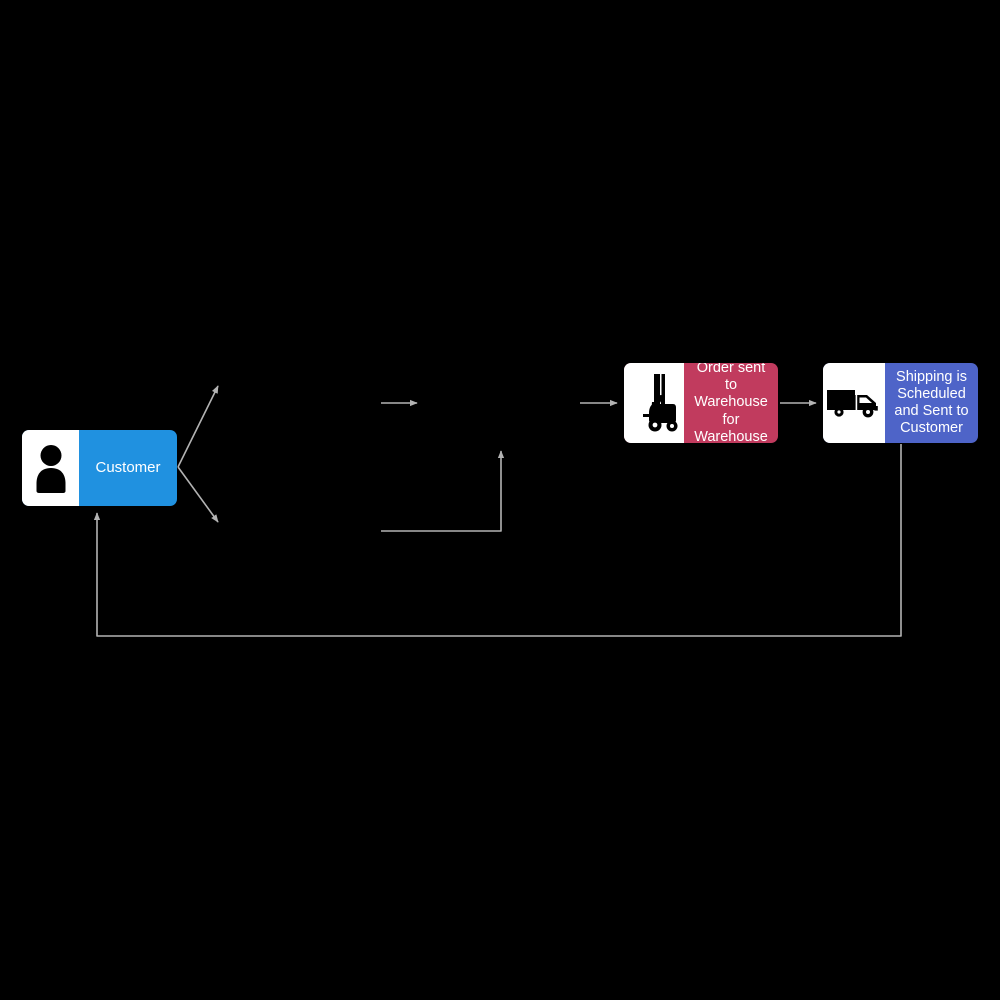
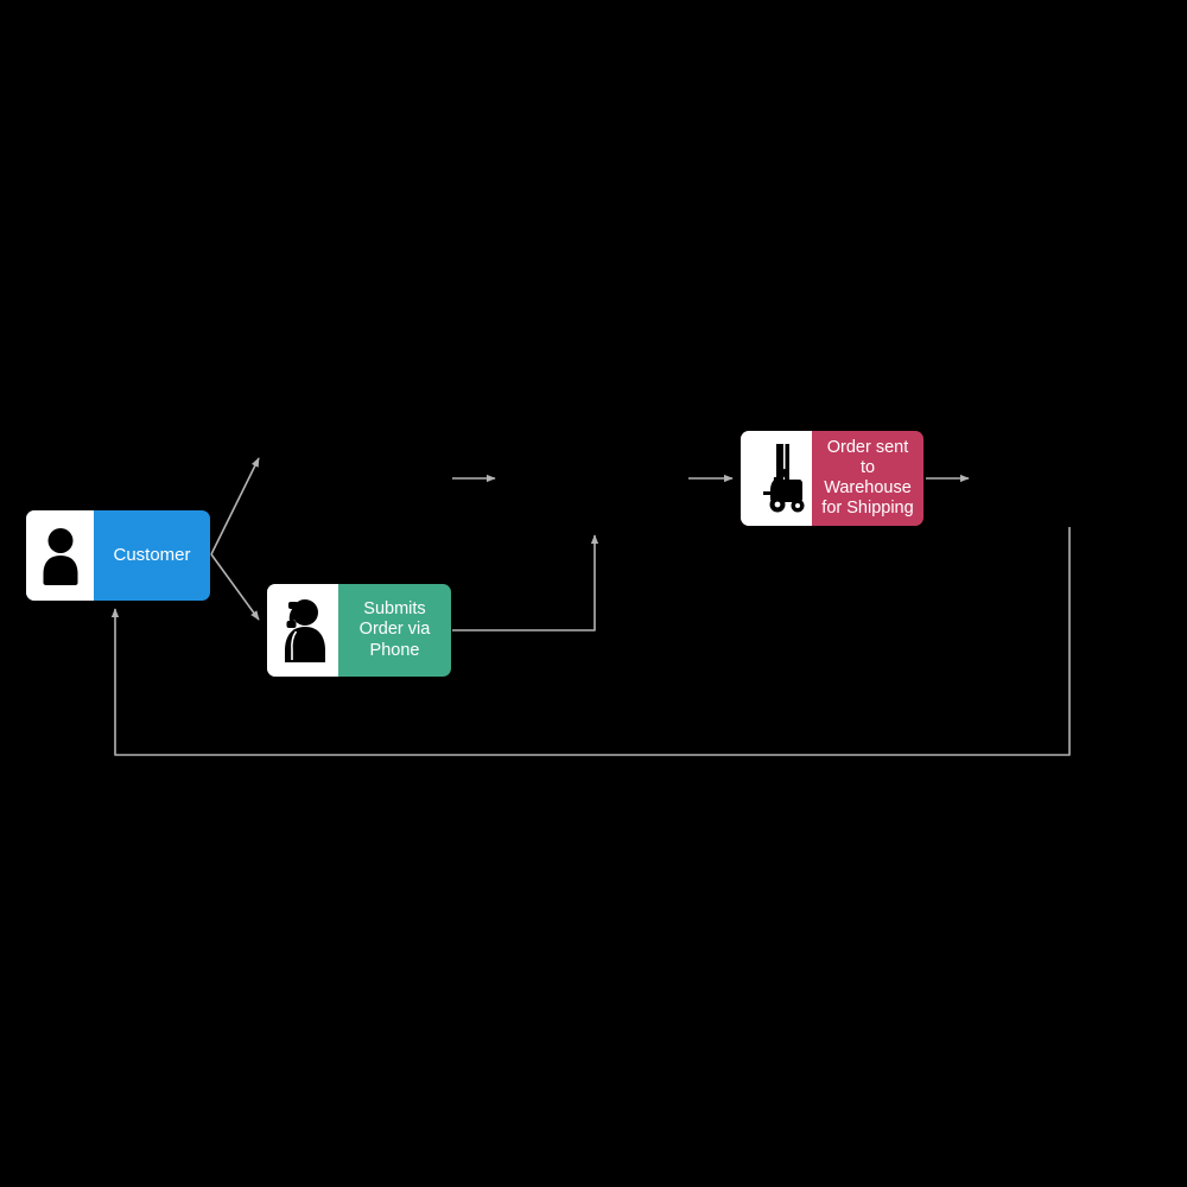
  Customer
+ Submits Order via Phone
- Order sent to Warehouse for Warehouse
+ Order sent to Warehouse for Shipping
- Shipping is Scheduled and Sent to Customer
